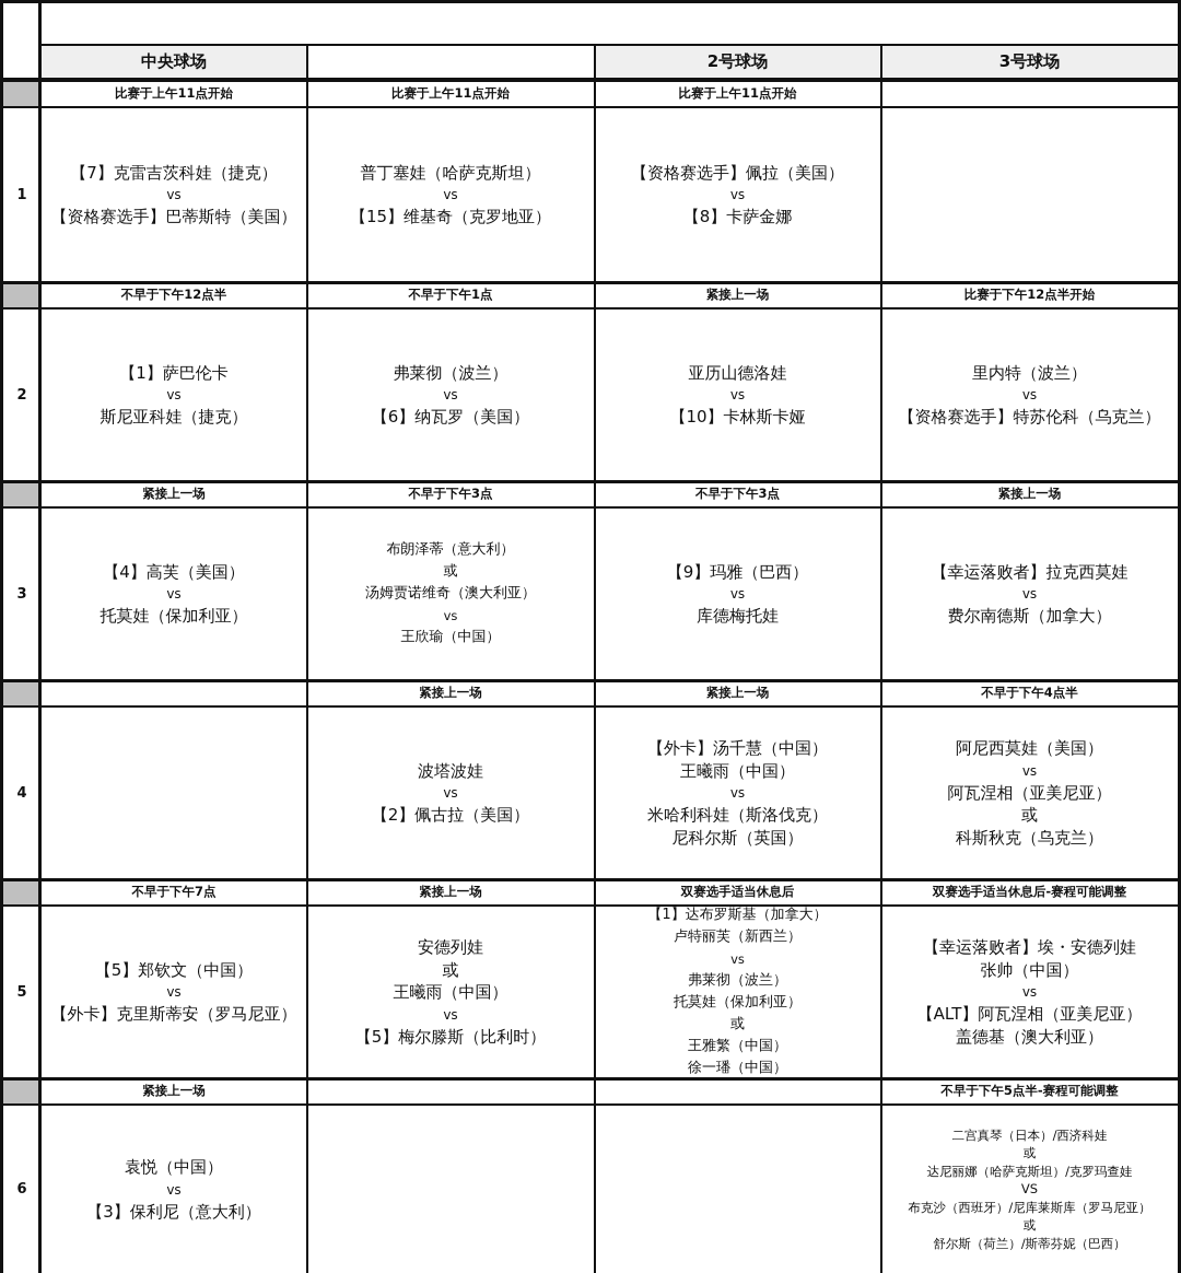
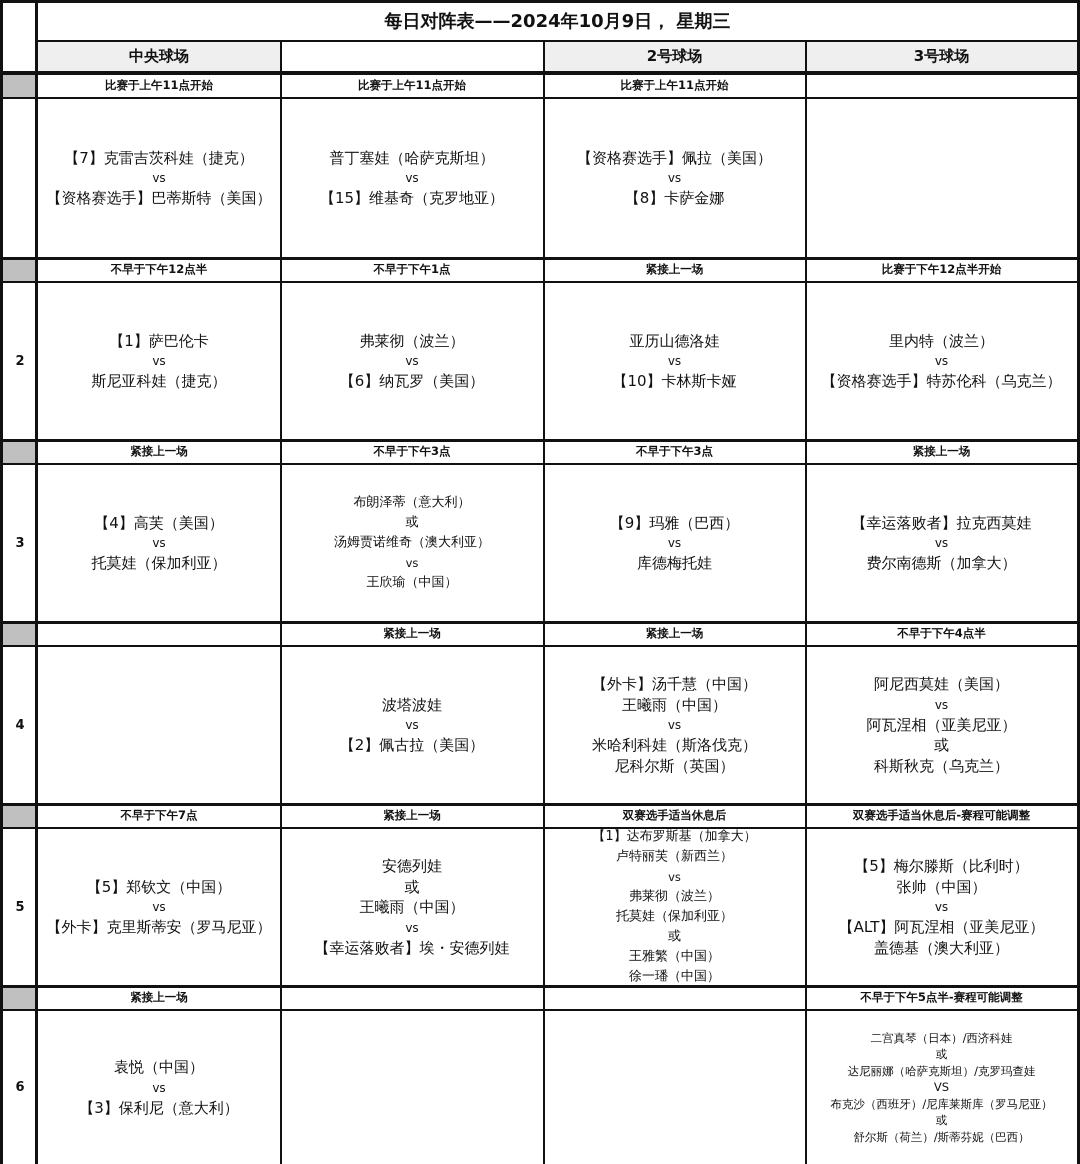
+ 每日对阵表——2024年10月9日， 星期三
  中央球场
  2号球场
  3号球场
- 1
  比赛于上午11点开始
  【7】克雷吉茨科娃（捷克）
  vs
  【资格赛选手】巴蒂斯特（美国）
  比赛于上午11点开始
  普丁塞娃（哈萨克斯坦）
  vs
  【15】维基奇（克罗地亚）
  比赛于上午11点开始
  【资格赛选手】佩拉（美国）
  vs
  【8】卡萨金娜
  2
  不早于下午12点半
  【1】萨巴伦卡
  vs
  斯尼亚科娃（捷克）
  不早于下午1点
  弗莱彻（波兰）
  vs
  【6】纳瓦罗（美国）
  紧接上一场
  亚历山德洛娃
  vs
  【10】卡林斯卡娅
  比赛于下午12点半开始
  里内特（波兰）
  vs
  【资格赛选手】特苏伦科（乌克兰）
  3
  紧接上一场
  【4】高芙（美国）
  vs
  托莫娃（保加利亚）
  不早于下午3点
  布朗泽蒂（意大利）
  或
  汤姆贾诺维奇（澳大利亚）
  vs
  王欣瑜（中国）
  不早于下午3点
  【9】玛雅（巴西）
  vs
  库德梅托娃
  紧接上一场
  【幸运落败者】拉克西莫娃
  vs
  费尔南德斯（加拿大）
  4
  紧接上一场
  波塔波娃
  vs
  【2】佩古拉（美国）
  紧接上一场
  【外卡】汤千慧（中国）
  王曦雨（中国）
  vs
  米哈利科娃（斯洛伐克）
  尼科尔斯（英国）
  不早于下午4点半
  阿尼西莫娃（美国）
  vs
  阿瓦涅相（亚美尼亚）
  或
  科斯秋克（乌克兰）
  5
  不早于下午7点
  【5】郑钦文（中国）
  vs
  【外卡】克里斯蒂安（罗马尼亚）
  紧接上一场
  安德列娃
  或
  王曦雨（中国）
  vs
- 【5】梅尔滕斯（比利时）
+ 【幸运落败者】埃・安德列娃
  双赛选手适当休息后
  【1】达布罗斯基（加拿大）
  卢特丽芙（新西兰）
  vs
  弗莱彻（波兰）
  托莫娃（保加利亚）
  或
  王雅繁（中国）
  徐一璠（中国）
  双赛选手适当休息后-赛程可能调整
- 【幸运落败者】埃・安德列娃
+ 【5】梅尔滕斯（比利时）
  张帅（中国）
  vs
  【ALT】阿瓦涅相（亚美尼亚）
  盖德基（澳大利亚）
  6
  紧接上一场
  袁悦（中国）
  vs
  【3】保利尼（意大利）
  不早于下午5点半-赛程可能调整
  二宫真琴（日本）/西济科娃
  或
  达尼丽娜（哈萨克斯坦）/克罗玛查娃
  VS
  布克沙（西班牙）/尼库莱斯库（罗马尼亚）
  或
  舒尔斯（荷兰）/斯蒂芬妮（巴西）
